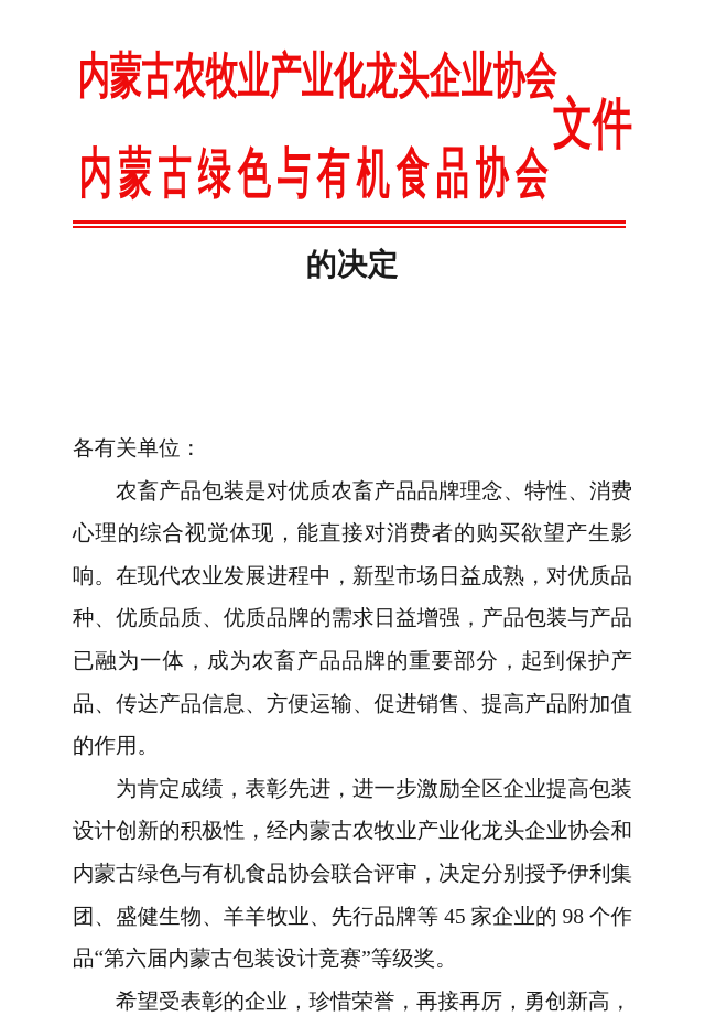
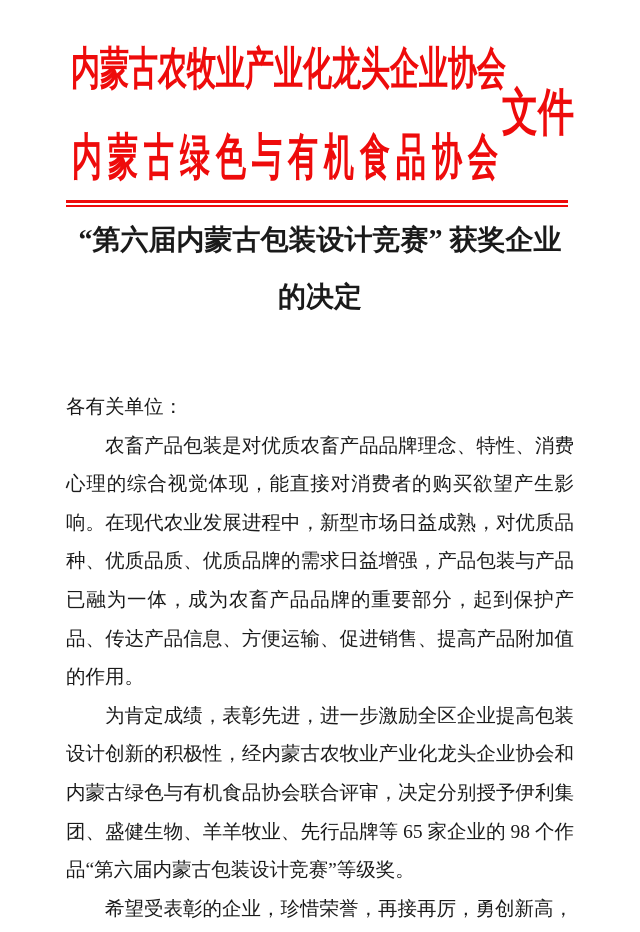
  内蒙古农牧业产业化龙头企业协会
  文件
  内蒙古绿色与有机食品协会
+ “第六届内蒙古包装设计竞赛” 获奖企业
  的决定
  各有关单位：
  农畜产品包装是对优质农畜产品品牌理念、特性、消费心理的综合视觉体现，能直接对消费者的购买欲望产生影响。在现代农业发展进程中，新型市场日益成熟，对优质品种、优质品质、优质品牌的需求日益增强，产品包装与产品已融为一体，成为农畜产品品牌的重要部分，起到保护产品、传达产品信息、方便运输、促进销售、提高产品附加值的作用。
- 为肯定成绩，表彰先进，进一步激励全区企业提高包装设计创新的积极性，经内蒙古农牧业产业化龙头企业协会和内蒙古绿色与有机食品协会联合评审，决定分别授予伊利集团、盛健生物、羊羊牧业、先行品牌等 45 家企业的 98 个作品“第六届内蒙古包装设计竞赛”等级奖。
+ 为肯定成绩，表彰先进，进一步激励全区企业提高包装设计创新的积极性，经内蒙古农牧业产业化龙头企业协会和内蒙古绿色与有机食品协会联合评审，决定分别授予伊利集团、盛健生物、羊羊牧业、先行品牌等 65 家企业的 98 个作品“第六届内蒙古包装设计竞赛”等级奖。
  希望受表彰的企业，珍惜荣誉，再接再厉，勇创新高，
